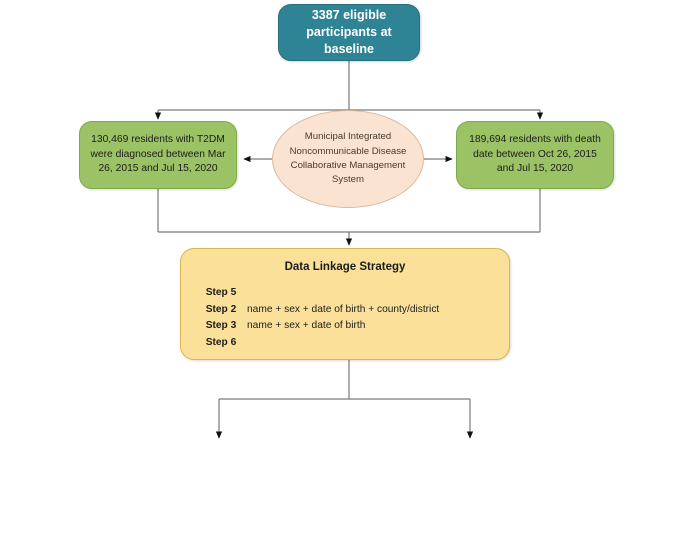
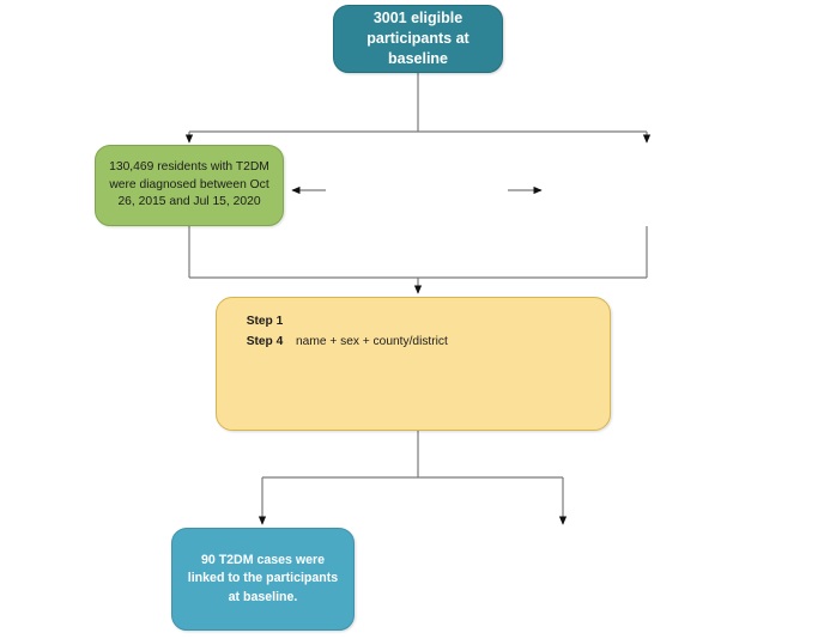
- 3387 eligible participants at baseline
+ 3001 eligible participants at baseline
- 130,469 residents with T2DM were diagnosed between Mar 26, 2015 and Jul 15, 2020
+ 130,469 residents with T2DM were diagnosed between Oct 26, 2015 and Jul 15, 2020
- Municipal Integrated Noncommunicable Disease Collaborative Management System
- 189,694 residents with death date between Oct 26, 2015 and Jul 15, 2020
- Data Linkage Strategy
- Step 5
+ Step 1
- Step 2
- name + sex + date of birth + county/district
- Step 3
- name + sex + date of birth
- Step 6
+ Step 4
+ name + sex + county/district
+ 90 T2DM cases were linked to the participants at baseline.
